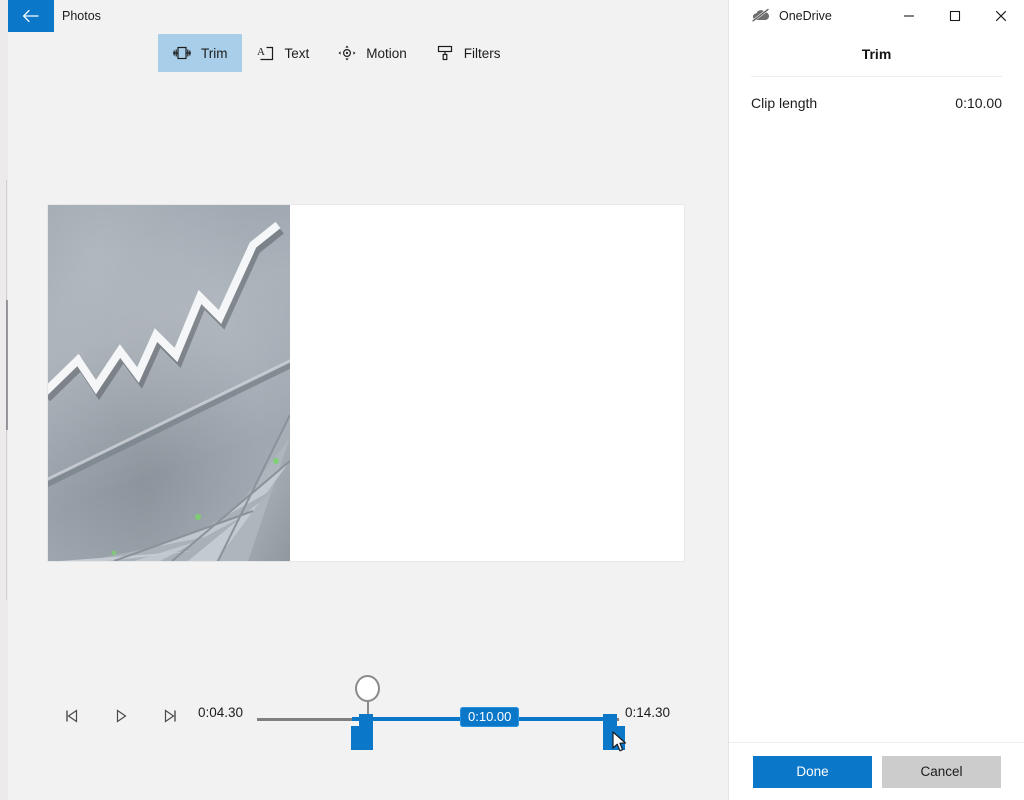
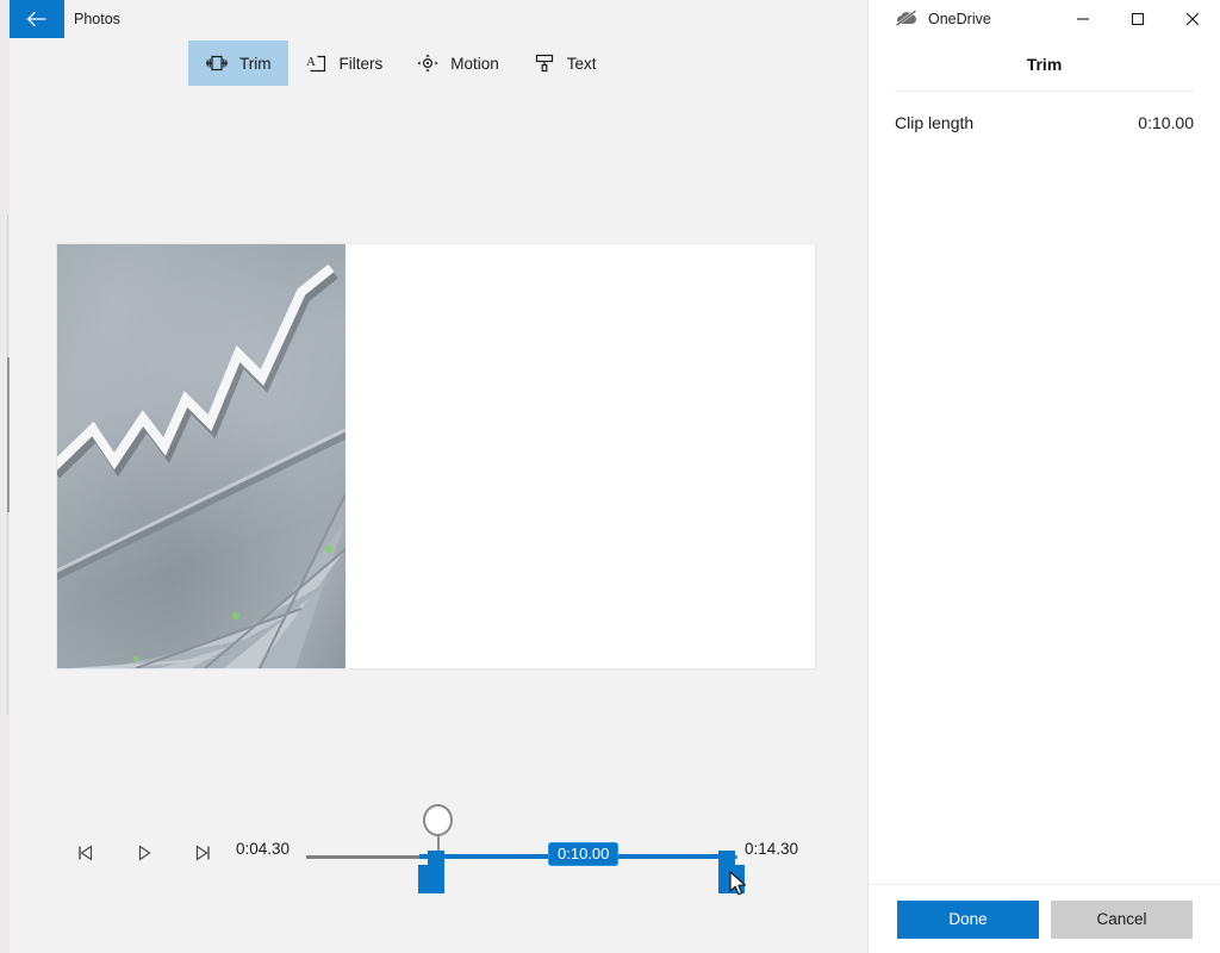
  Photos
  Trim
  A
- Text
+ Filters
  Motion
- Filters
+ Text
  0:04.30
  0:14.30
  0:10.00
  OneDrive
  Trim
  Clip length
  0:10.00
  Done
  Cancel
